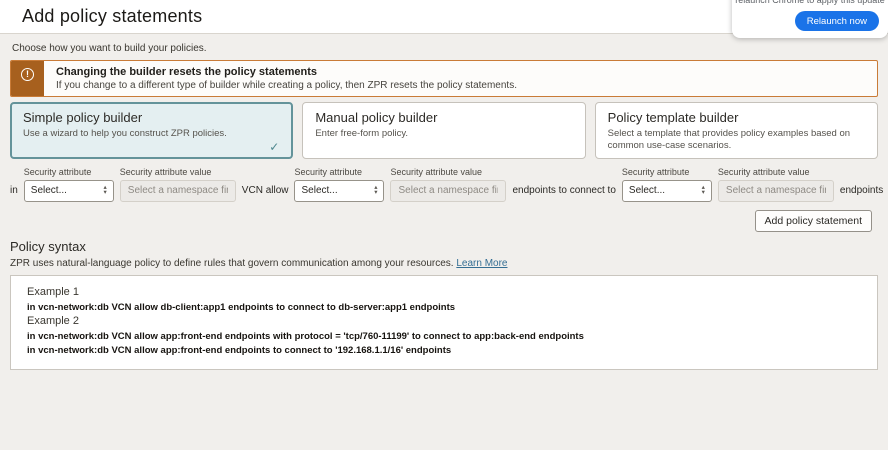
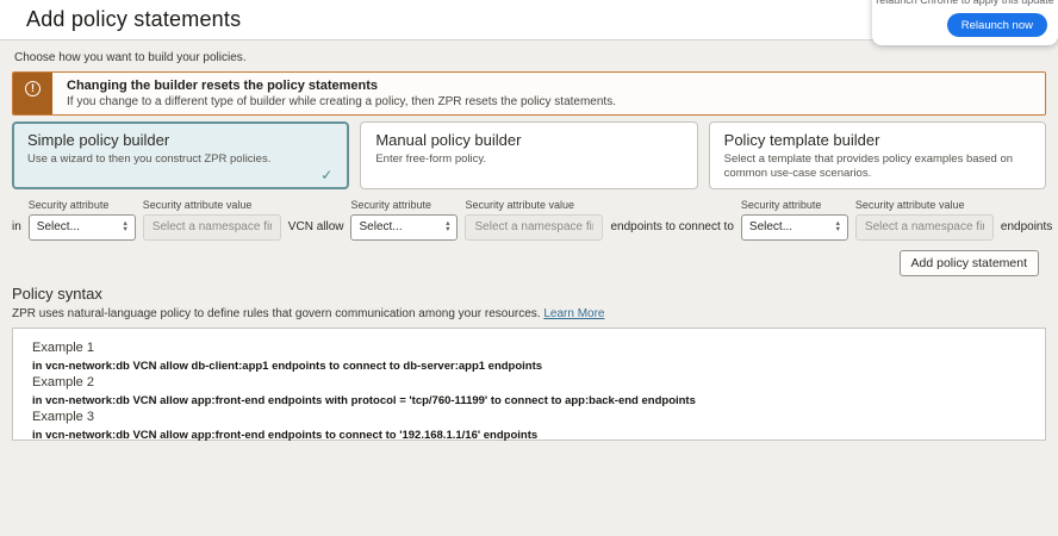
  Add policy statements
  relaunch Chrome to apply this update
  Relaunch now
  Choose how you want to build your policies.
  !
  Changing the builder resets the policy statements
  If you change to a different type of builder while creating a policy, then ZPR resets the policy statements.
  Simple policy builder
- Use a wizard to help you construct ZPR policies.
+ Use a wizard to then you construct ZPR policies.
  ✓
  Manual policy builder
  Enter free-form policy.
  Policy template builder
  Select a template that provides policy examples based on common use-case scenarios.
  in
  Security attribute
  Select...
  Security attribute value
  Select a namespace fi
  VCN allow
  Security attribute
  Select...
  Security attribute value
  Select a namespace fi
  endpoints to connect to
  Security attribute
  Select...
  Security attribute value
  Select a namespace fi
  endpoints
  Add policy statement
  Policy syntax
  ZPR uses natural-language policy to define rules that govern communication among your resources. Learn More
  Example 1
  in vcn-network:db VCN allow db-client:app1 endpoints to connect to db-server:app1 endpoints
  Example 2
  in vcn-network:db VCN allow app:front-end endpoints with protocol = 'tcp/760-11199' to connect to app:back-end endpoints
+ Example 3
  in vcn-network:db VCN allow app:front-end endpoints to connect to '192.168.1.1/16' endpoints
